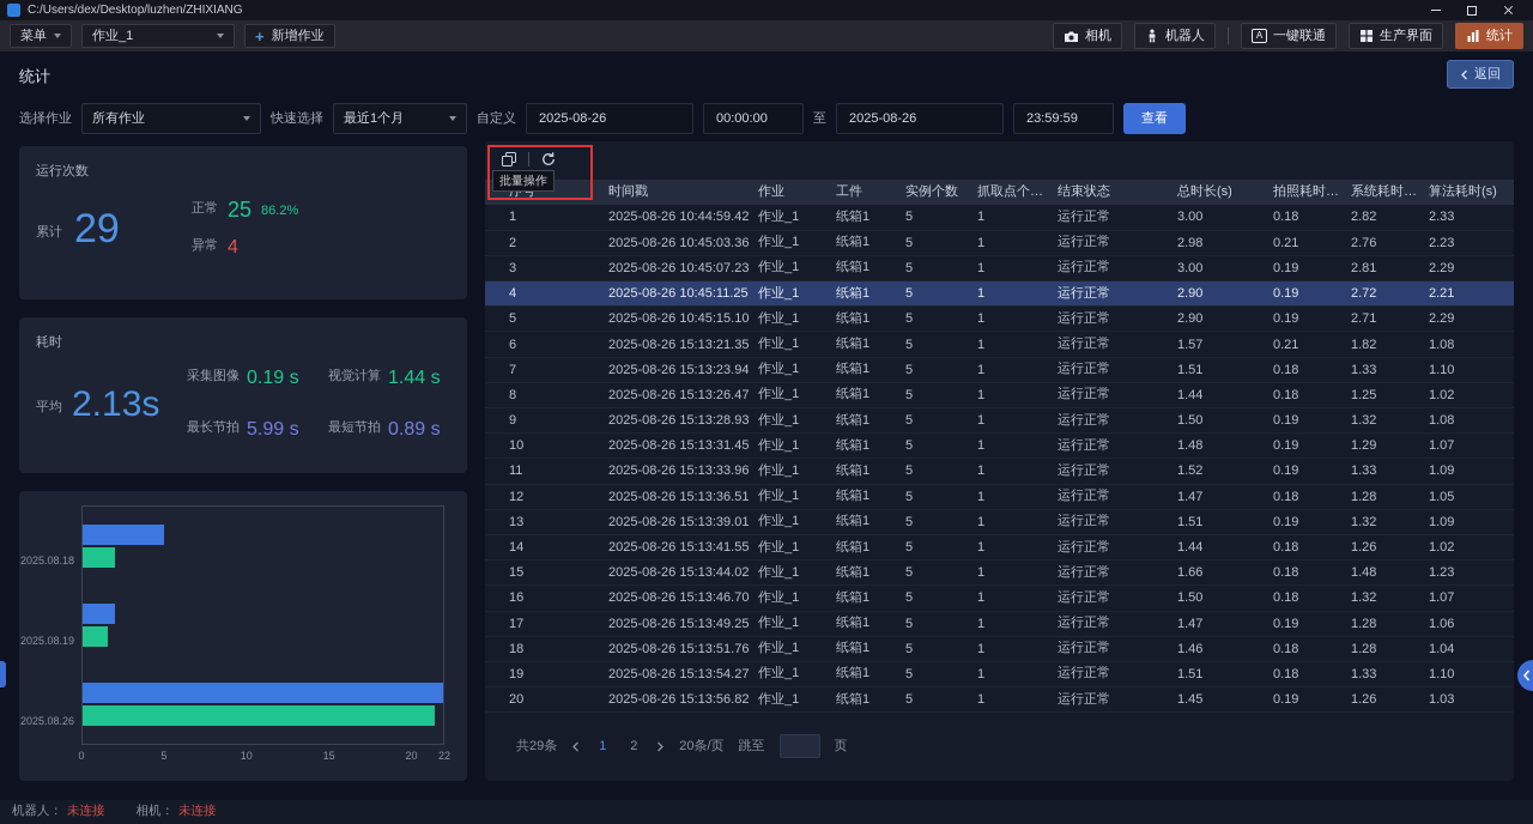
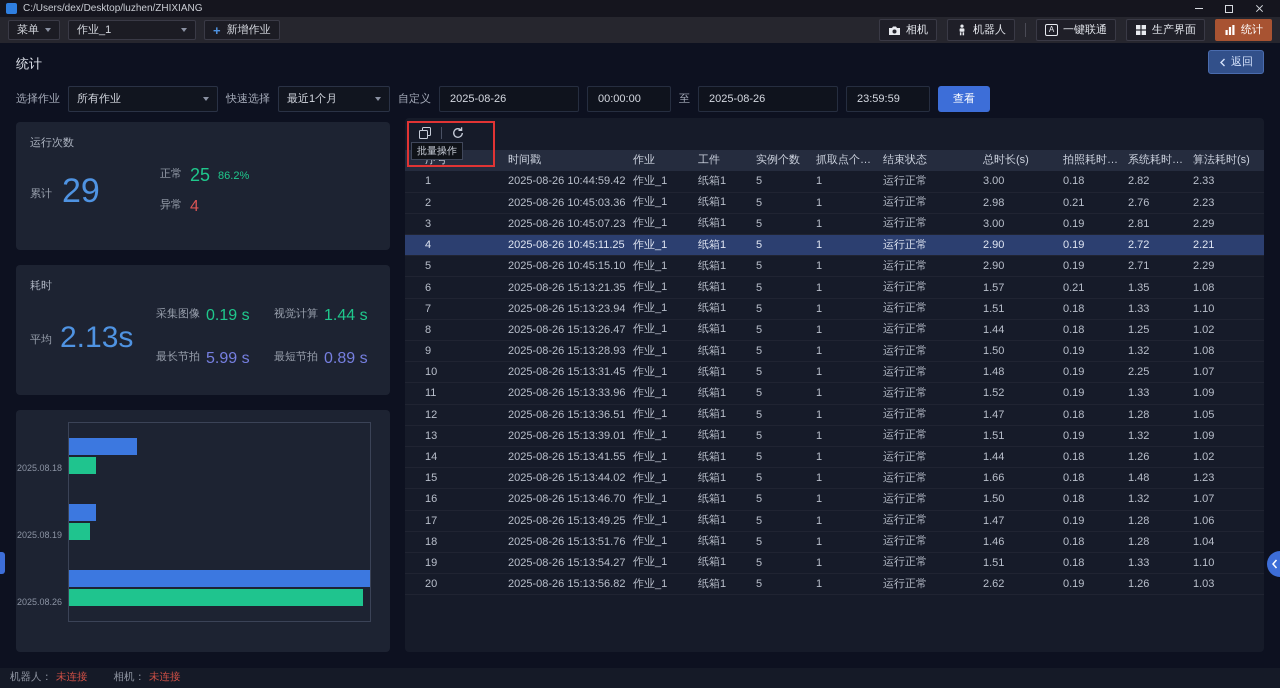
  C:/Users/dex/Desktop/luzhen/ZHIXIANG
  菜单
  作业_1
  新增作业
  相机
  机器人
  一键联通
  生产界面
  统计
  统计
  返回
  选择作业
  所有作业
  快速选择
  最近1个月
  自定义
  2025-08-26
  00:00:00
  至
  2025-08-26
  23:59:59
  查看
  运行次数
  累计
  29
  正常
  25
  86.2%
  异常
  4
  耗时
  平均
  2.13s
  采集图像
  0.19 s
  视觉计算
  1.44 s
  最长节拍
  5.99 s
  最短节拍
  0.89 s
  2025.08.18
  2025.08.19
  2025.08.26
- 0
- 5
- 10
- 15
- 20
- 22
  批量操作
  序号	时间戳	作业	工件	实例个数	抓取点个…	结束状态	总时长(s)	拍照耗时…	系统耗时…	算法耗时(s)
  1	2025-08-26 10:44:59.42	作业_1	纸箱1	5	1	运行正常	3.00	0.18	2.82	2.33
  2	2025-08-26 10:45:03.36	作业_1	纸箱1	5	1	运行正常	2.98	0.21	2.76	2.23
  3	2025-08-26 10:45:07.23	作业_1	纸箱1	5	1	运行正常	3.00	0.19	2.81	2.29
  4	2025-08-26 10:45:11.25	作业_1	纸箱1	5	1	运行正常	2.90	0.19	2.72	2.21
  5	2025-08-26 10:45:15.10	作业_1	纸箱1	5	1	运行正常	2.90	0.19	2.71	2.29
- 6	2025-08-26 15:13:21.35	作业_1	纸箱1	5	1	运行正常	1.57	0.21	1.82	1.08
+ 6	2025-08-26 15:13:21.35	作业_1	纸箱1	5	1	运行正常	1.57	0.21	1.35	1.08
  7	2025-08-26 15:13:23.94	作业_1	纸箱1	5	1	运行正常	1.51	0.18	1.33	1.10
  8	2025-08-26 15:13:26.47	作业_1	纸箱1	5	1	运行正常	1.44	0.18	1.25	1.02
  9	2025-08-26 15:13:28.93	作业_1	纸箱1	5	1	运行正常	1.50	0.19	1.32	1.08
- 10	2025-08-26 15:13:31.45	作业_1	纸箱1	5	1	运行正常	1.48	0.19	1.29	1.07
+ 10	2025-08-26 15:13:31.45	作业_1	纸箱1	5	1	运行正常	1.48	0.19	2.25	1.07
  11	2025-08-26 15:13:33.96	作业_1	纸箱1	5	1	运行正常	1.52	0.19	1.33	1.09
  12	2025-08-26 15:13:36.51	作业_1	纸箱1	5	1	运行正常	1.47	0.18	1.28	1.05
  13	2025-08-26 15:13:39.01	作业_1	纸箱1	5	1	运行正常	1.51	0.19	1.32	1.09
  14	2025-08-26 15:13:41.55	作业_1	纸箱1	5	1	运行正常	1.44	0.18	1.26	1.02
  15	2025-08-26 15:13:44.02	作业_1	纸箱1	5	1	运行正常	1.66	0.18	1.48	1.23
  16	2025-08-26 15:13:46.70	作业_1	纸箱1	5	1	运行正常	1.50	0.18	1.32	1.07
  17	2025-08-26 15:13:49.25	作业_1	纸箱1	5	1	运行正常	1.47	0.19	1.28	1.06
  18	2025-08-26 15:13:51.76	作业_1	纸箱1	5	1	运行正常	1.46	0.18	1.28	1.04
  19	2025-08-26 15:13:54.27	作业_1	纸箱1	5	1	运行正常	1.51	0.18	1.33	1.10
- 20	2025-08-26 15:13:56.82	作业_1	纸箱1	5	1	运行正常	1.45	0.19	1.26	1.03
+ 20	2025-08-26 15:13:56.82	作业_1	纸箱1	5	1	运行正常	2.62	0.19	1.26	1.03
- 共29条
- 1
- 2
- 20条/页
- 跳至
- 页
  机器人：
  未连接
  相机：
  未连接
